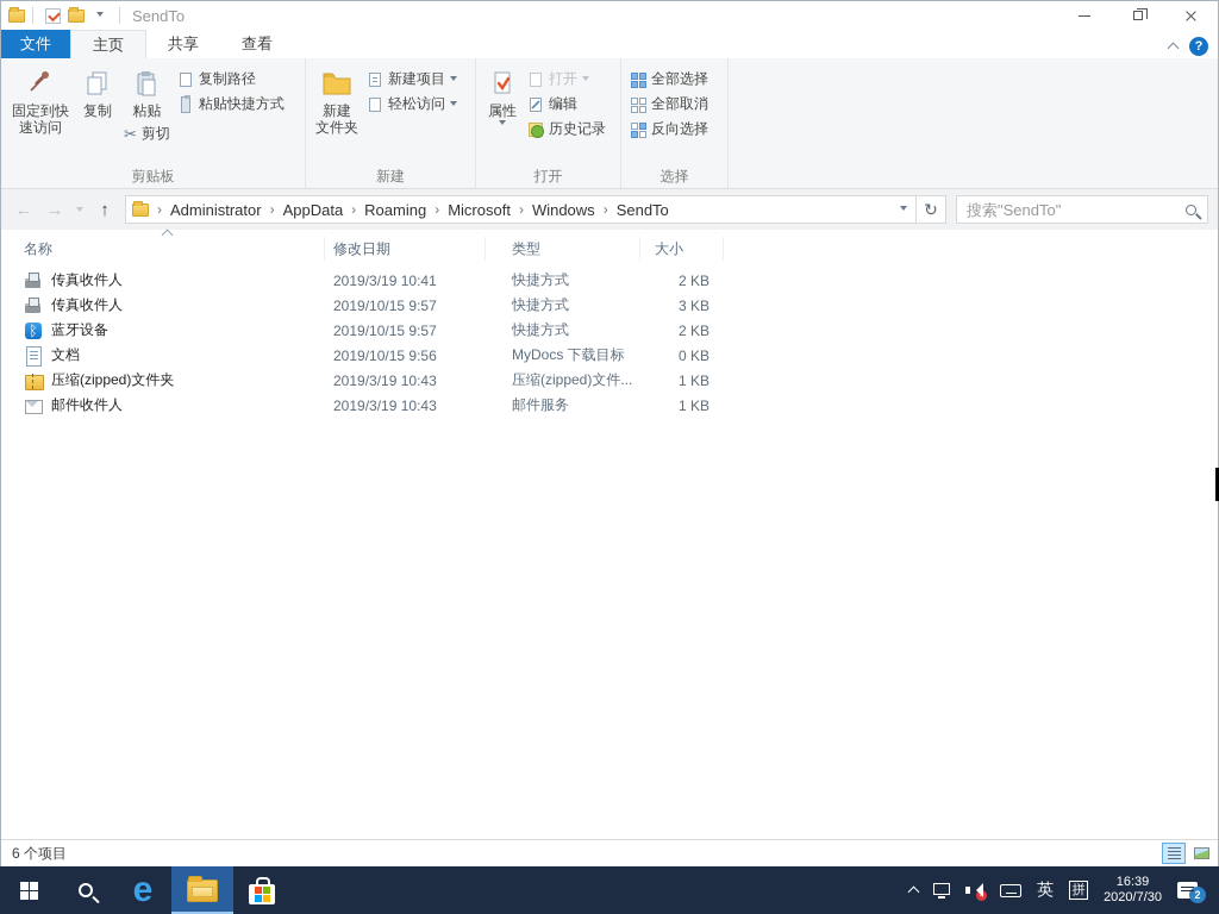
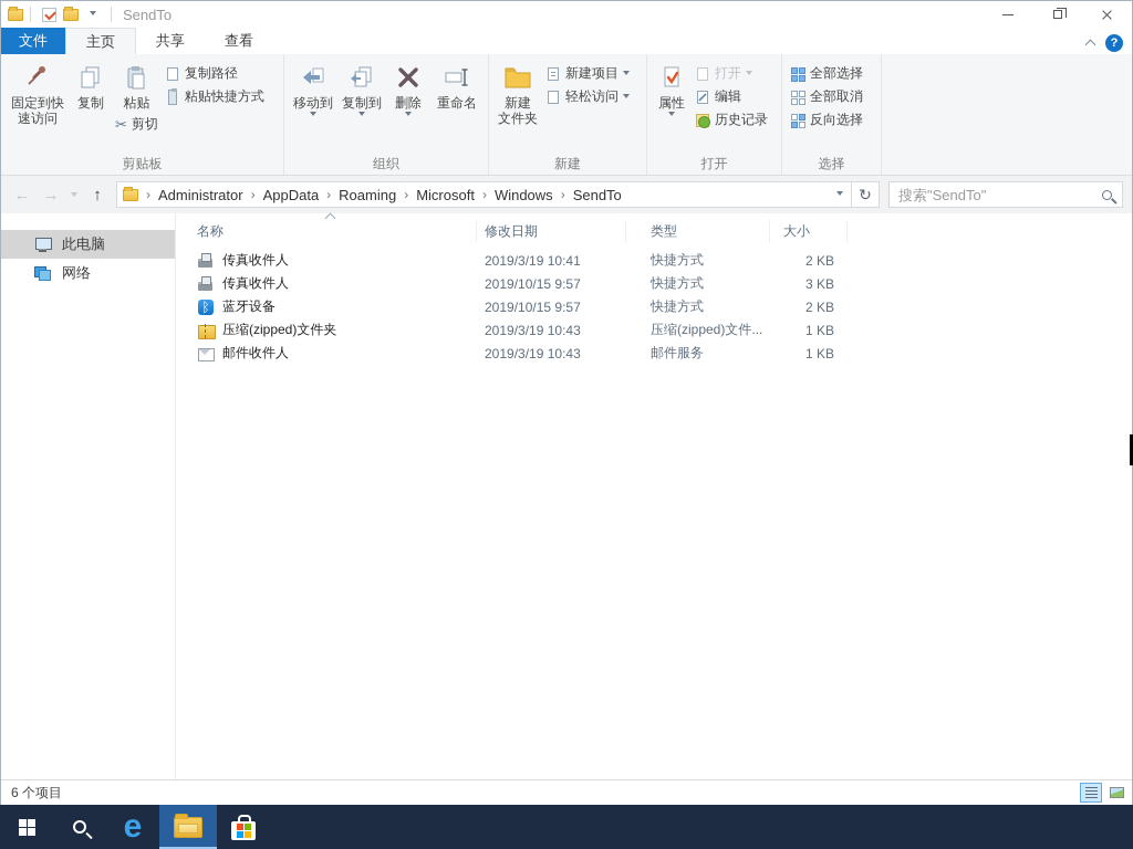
  SendTo
  文件
  主页
  共享
  查看
  ?
  固定到快速访问
  复制
  粘贴
  ✂
  剪切
  复制路径
  粘贴快捷方式
  剪贴板
+ 移动到
+ 复制到
+ 删除
+ 重命名
+ 组织
  新建
  文件夹
  新建项目
  轻松访问
  新建
  属性
  打开
  编辑
  历史记录
  打开
  全部选择
  全部取消
  反向选择
  选择
  ←
  →
  ↑
  ›
  Administrator
  ›
  AppData
  ›
  Roaming
  ›
  Microsoft
  ›
  Windows
  ›
  SendTo
  ↻
  搜索"SendTo"
+ 此电脑
+ 网络
  名称
  修改日期
  类型
  大小
  传真收件人
  2019/3/19 10:41
  快捷方式
  2 KB
  传真收件人
  2019/10/15 9:57
  快捷方式
  3 KB
  蓝牙设备
  2019/10/15 9:57
  快捷方式
  2 KB
- 文档
- 2019/10/15 9:56
- MyDocs 下载目标
- 0 KB
  压缩(zipped)文件夹
  2019/3/19 10:43
  压缩(zipped)文件...
  1 KB
  邮件收件人
  2019/3/19 10:43
  邮件服务
  1 KB
  6 个项目
  e
- 英
- 拼
- 16:39
- 2020/7/30
- 2
